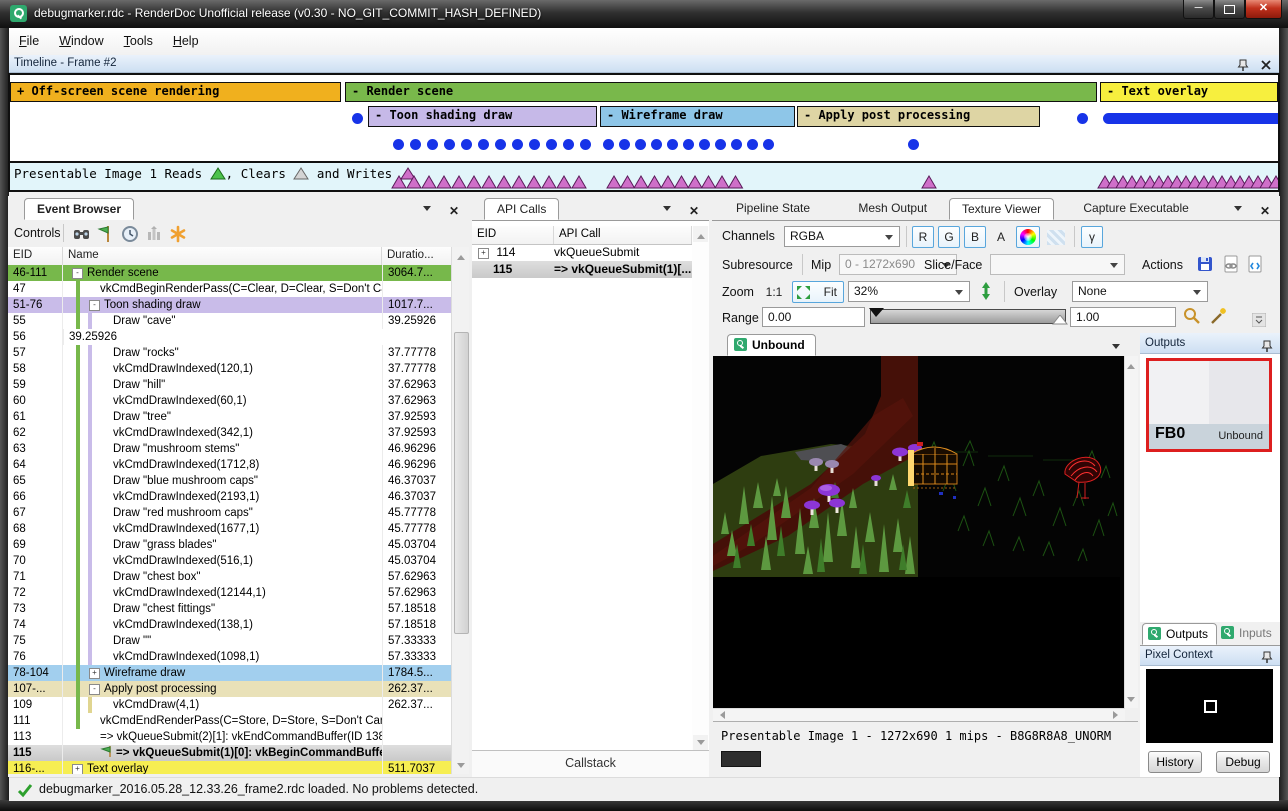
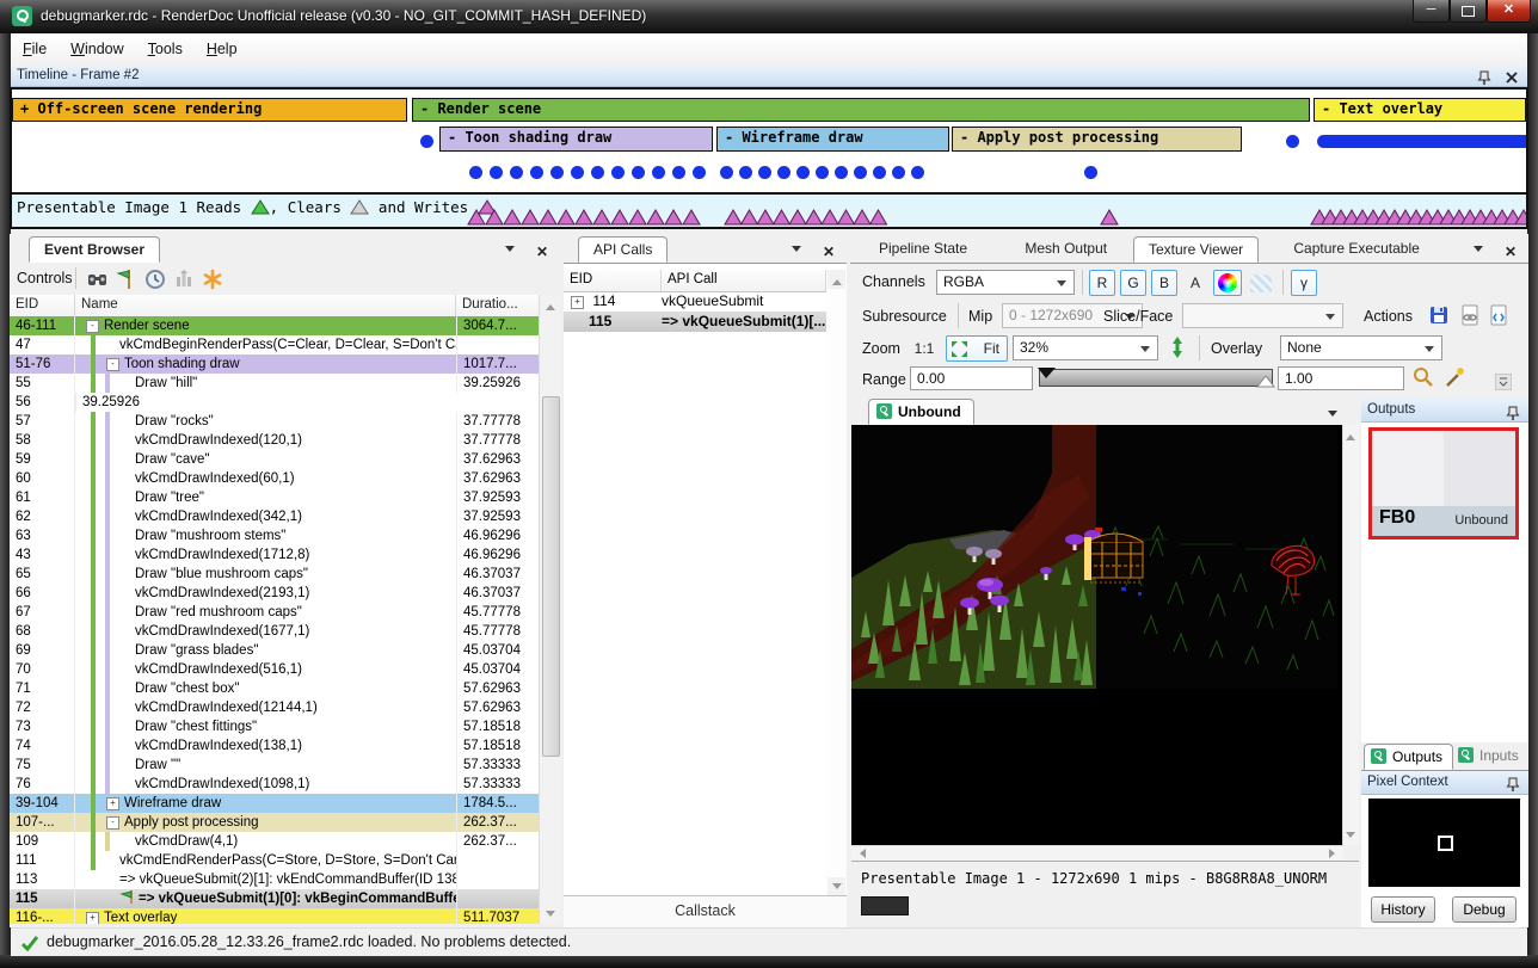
  debugmarker.rdc - RenderDoc Unofficial release (v0.30 - NO_GIT_COMMIT_HASH_DEFINED)
  ─
  ✕
  File Window Tools Help
  Timeline - Frame #2
  + Off-screen scene rendering
  - Render scene
  - Text overlay
  - Toon shading draw
  - Wireframe draw
  - Apply post processing
  Presentable Image 1 Reads , Clears and Writes
  Event Browser
  ✕
  Controls
  EID
  Name
  Duratio...
  46-111
  - Render scene
  3064.7...
  47
  vkCmdBeginRenderPass(C=Clear, D=Clear, S=Don't C
  51-76
  - Toon shading draw
  1017.7...
  55
- Draw "cave"
+ Draw "hill"
  39.25926
  56
  39.25926
  57
  Draw "rocks"
  37.77778
  58
  vkCmdDrawIndexed(120,1)
  37.77778
  59
- Draw "hill"
+ Draw "cave"
  37.62963
  60
  vkCmdDrawIndexed(60,1)
  37.62963
  61
  Draw "tree"
  37.92593
  62
  vkCmdDrawIndexed(342,1)
  37.92593
  63
  Draw "mushroom stems"
  46.96296
- 64
+ 43
  vkCmdDrawIndexed(1712,8)
  46.96296
  65
  Draw "blue mushroom caps"
  46.37037
  66
  vkCmdDrawIndexed(2193,1)
  46.37037
  67
  Draw "red mushroom caps"
  45.77778
  68
  vkCmdDrawIndexed(1677,1)
  45.77778
  69
  Draw "grass blades"
  45.03704
  70
  vkCmdDrawIndexed(516,1)
  45.03704
  71
  Draw "chest box"
  57.62963
  72
  vkCmdDrawIndexed(12144,1)
  57.62963
  73
  Draw "chest fittings"
  57.18518
  74
  vkCmdDrawIndexed(138,1)
  57.18518
  75
  Draw ""
  57.33333
  76
  vkCmdDrawIndexed(1098,1)
  57.33333
- 78-104
+ 39-104
  + Wireframe draw
  1784.5...
  107-...
  - Apply post processing
  262.37...
  109
  vkCmdDraw(4,1)
  262.37...
  111
  vkCmdEndRenderPass(C=Store, D=Store, S=Don't Car
  113
  => vkQueueSubmit(2)[1]: vkEndCommandBuffer(ID 138
  115
  => vkQueueSubmit(1)[0]: vkBeginCommandBuff
  116-...
  + Text overlay
  511.7037
  API Calls
  ✕
  EID
  API Call
  + 114
  vkQueueSubmit
  115
  => vkQueueSubmit(1)[...
  Callstack
  ✕
  Pipeline State
  Mesh Output
  Texture Viewer
  Capture Executable
  Channels
  RGBA
  R
  G
  B
  A
  γ
  Subresource
  Mip
  0 - 1272x690
  Slice/Face
  Actions
  Zoom
  1:1
  Fit
  32%
  Overlay
  None
  Range
  0.00
  1.00
  Unbound
  Presentable Image 1 - 1272x690 1 mips - B8G8R8A8_UNORM
  Outputs
  FB0
  Unbound
  Outputs
  Inputs
  Pixel Context
  History
  Debug
  debugmarker_2016.05.28_12.33.26_frame2.rdc loaded. No problems detected.
